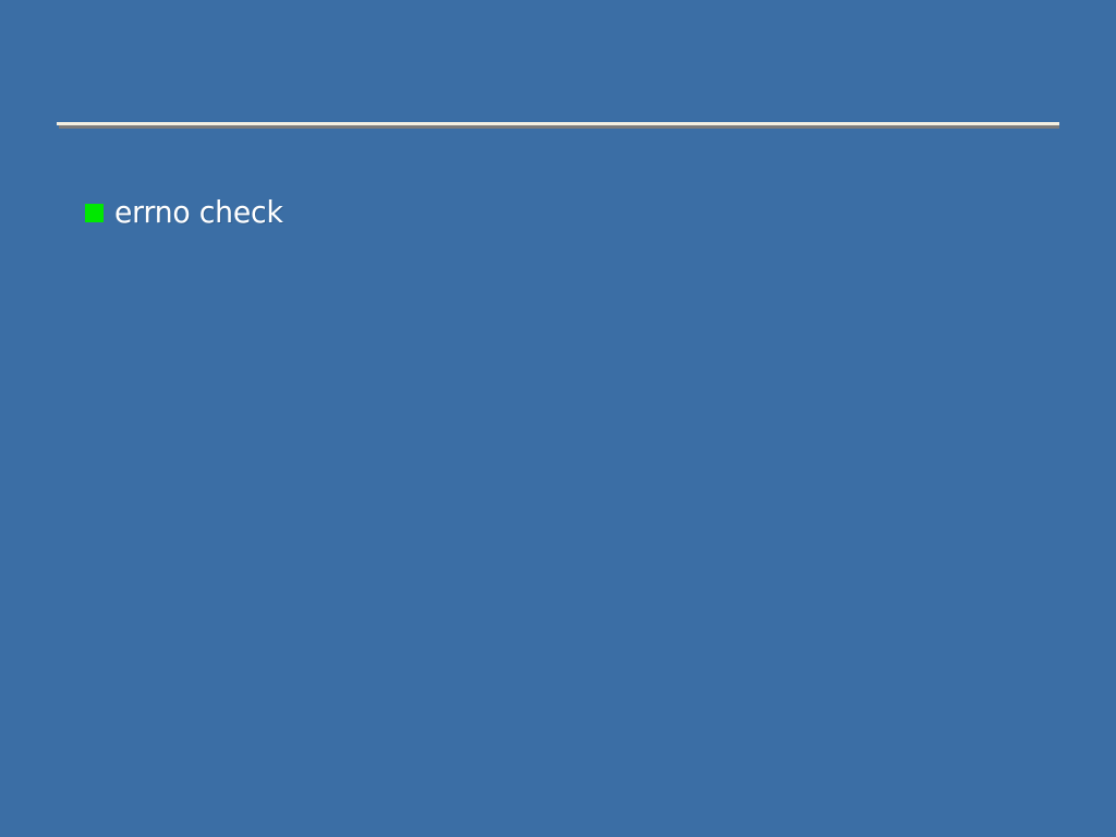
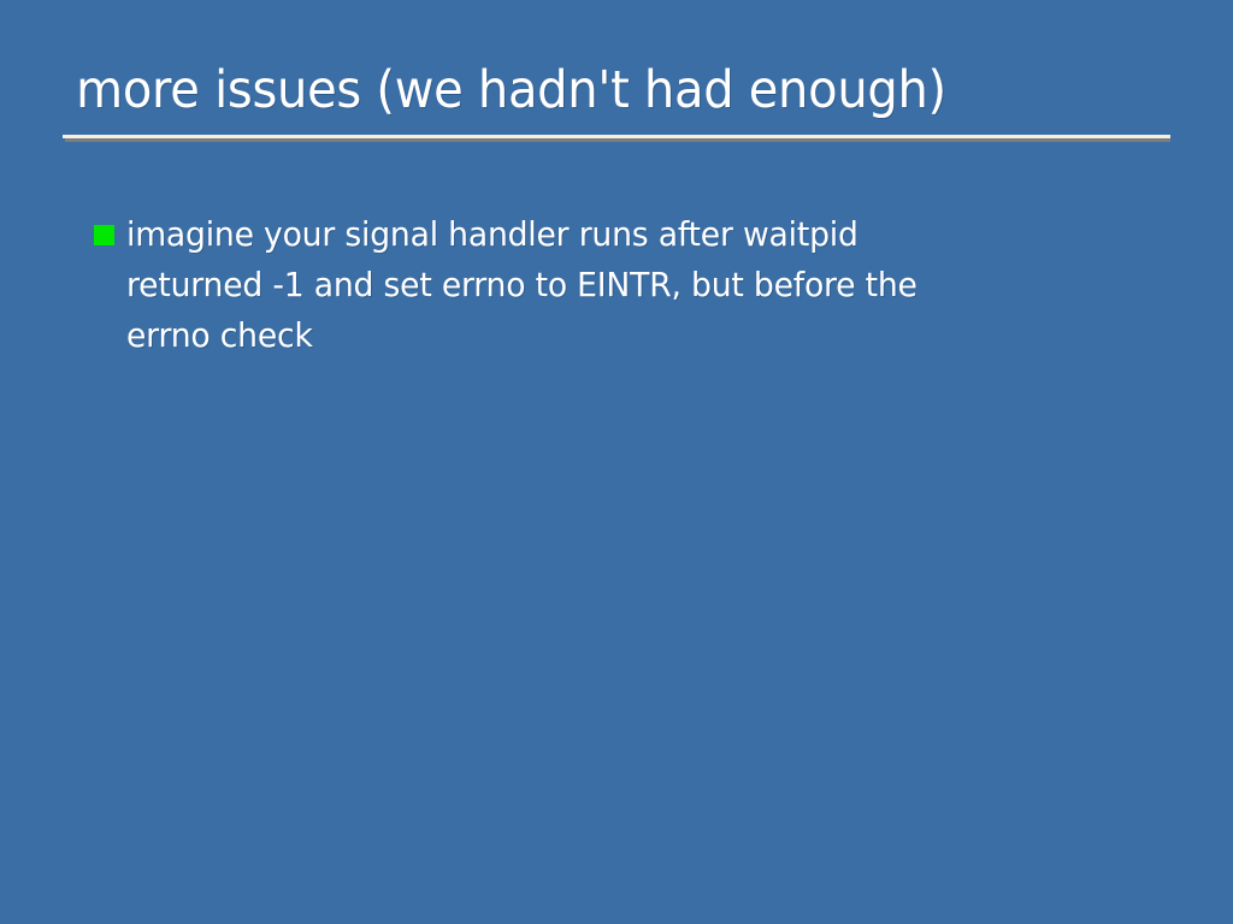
+ more issues (we hadn't had enough)
+ imagine your signal handler runs after waitpid
+ returned -1 and set errno to EINTR, but before the
  errno check
